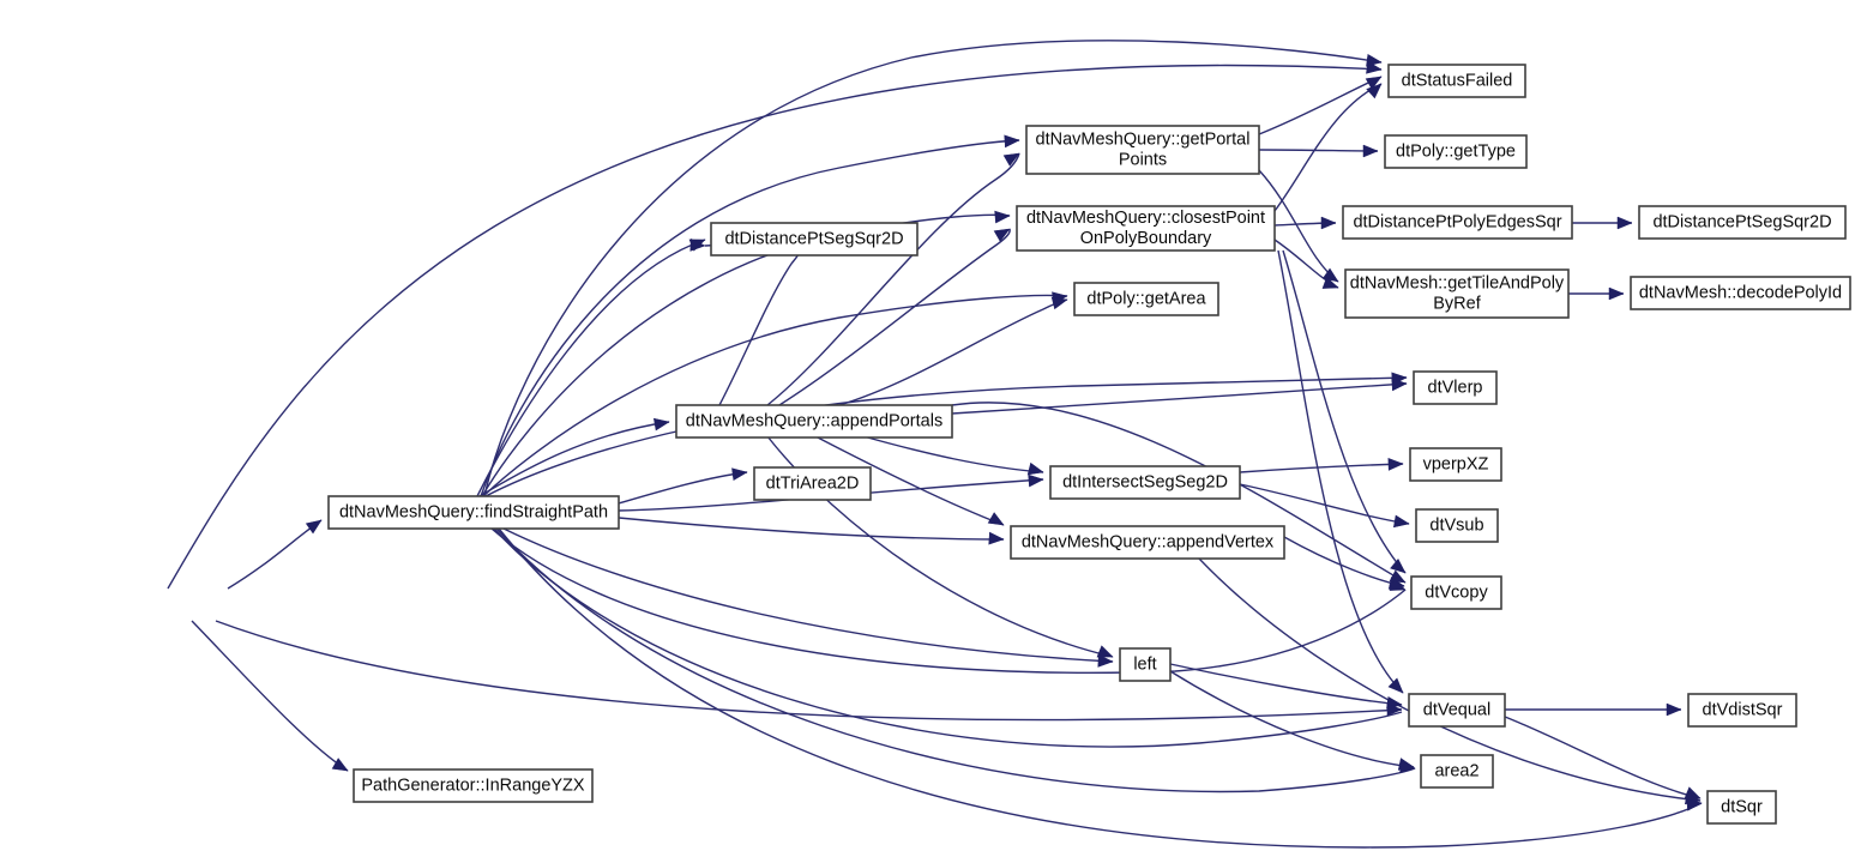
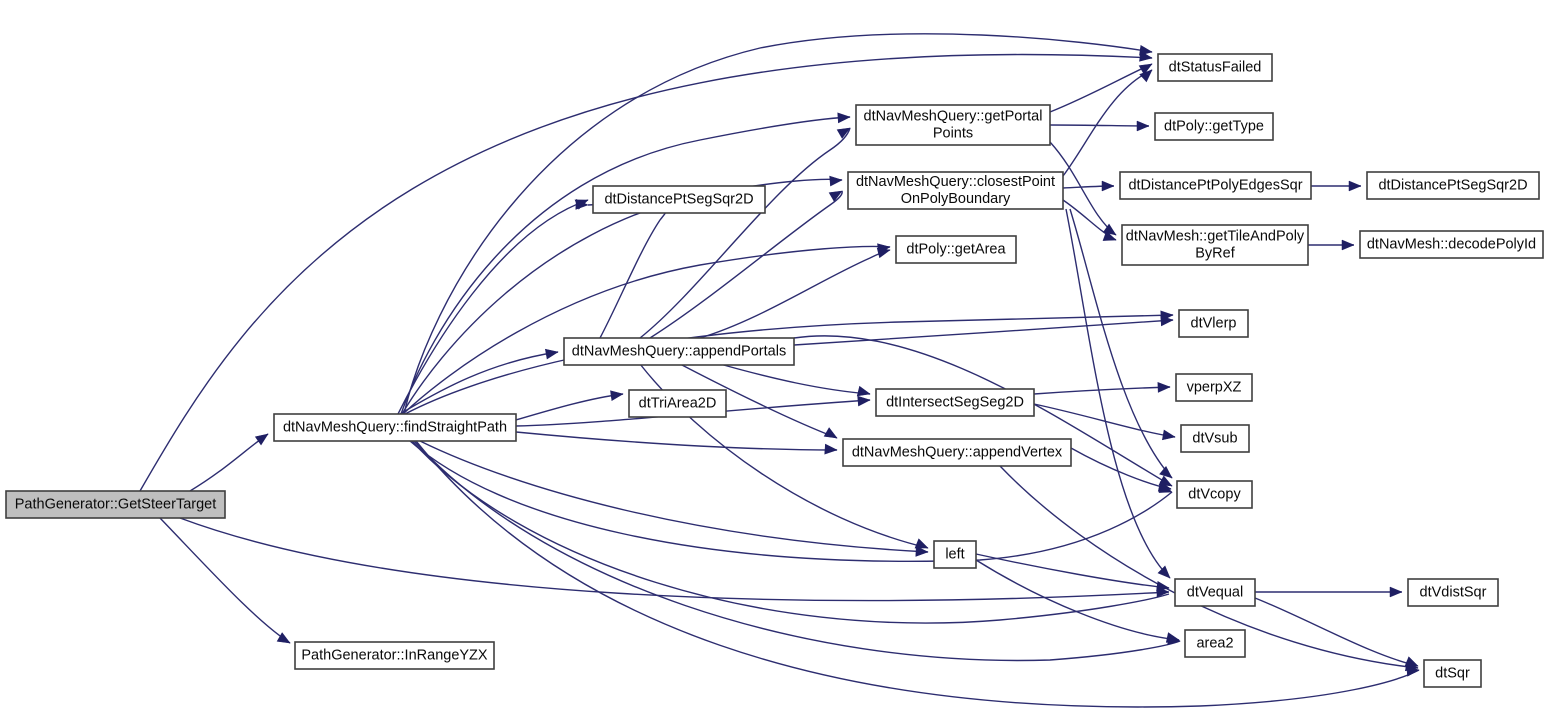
+ PathGenerator::GetSteerTarget
  PathGenerator::InRangeYZX
  dtNavMeshQuery::findStraightPath
  dtDistancePtSegSqr2D
  dtNavMeshQuery::appendPortals
  dtTriArea2D
  dtNavMeshQuery::getPortal
  Points
  dtNavMeshQuery::closestPoint
  OnPolyBoundary
  dtPoly::getArea
  dtIntersectSegSeg2D
  dtNavMeshQuery::appendVertex
  left
  dtStatusFailed
  dtPoly::getType
  dtDistancePtPolyEdgesSqr
  dtNavMesh::getTileAndPoly
  ByRef
  dtVlerp
  vperpXZ
  dtVsub
  dtVcopy
  dtVequal
  area2
  dtDistancePtSegSqr2D
  dtNavMesh::decodePolyId
  dtVdistSqr
  dtSqr
